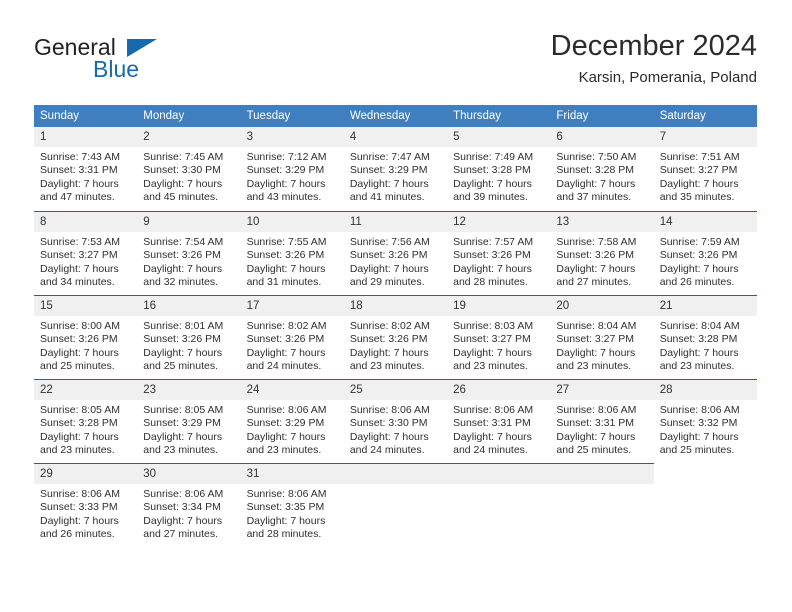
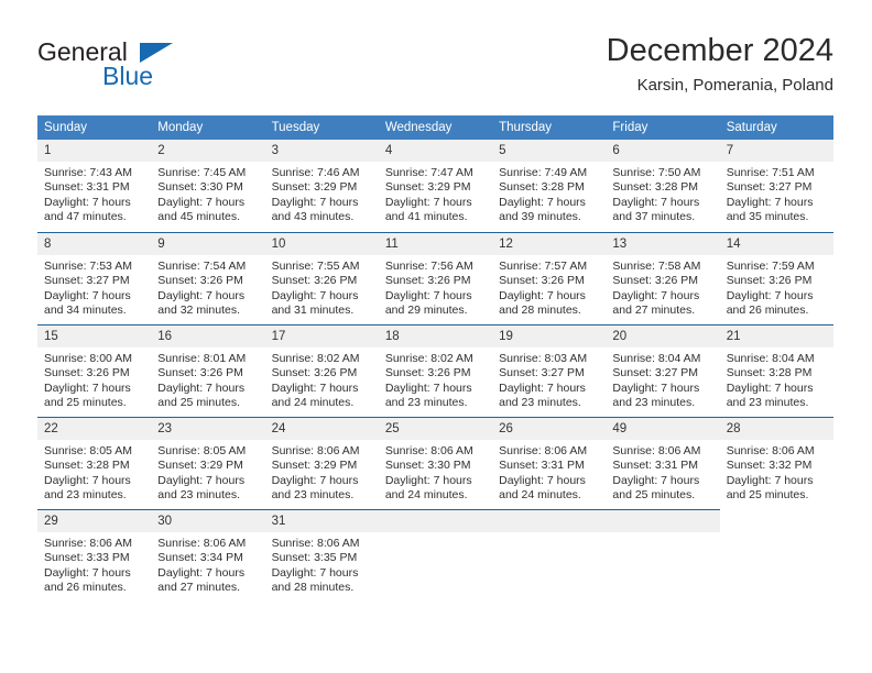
  General
  Blue
  December 2024
  Karsin, Pomerania, Poland
  Sunday	Monday	Tuesday	Wednesday	Thursday	Friday	Saturday
- 1Sunrise: 7:43 AMSunset: 3:31 PMDaylight: 7 hoursand 47 minutes.	2Sunrise: 7:45 AMSunset: 3:30 PMDaylight: 7 hoursand 45 minutes.	3Sunrise: 7:12 AMSunset: 3:29 PMDaylight: 7 hoursand 43 minutes.	4Sunrise: 7:47 AMSunset: 3:29 PMDaylight: 7 hoursand 41 minutes.	5Sunrise: 7:49 AMSunset: 3:28 PMDaylight: 7 hoursand 39 minutes.	6Sunrise: 7:50 AMSunset: 3:28 PMDaylight: 7 hoursand 37 minutes.	7Sunrise: 7:51 AMSunset: 3:27 PMDaylight: 7 hoursand 35 minutes.
+ 1Sunrise: 7:43 AMSunset: 3:31 PMDaylight: 7 hoursand 47 minutes.	2Sunrise: 7:45 AMSunset: 3:30 PMDaylight: 7 hoursand 45 minutes.	3Sunrise: 7:46 AMSunset: 3:29 PMDaylight: 7 hoursand 43 minutes.	4Sunrise: 7:47 AMSunset: 3:29 PMDaylight: 7 hoursand 41 minutes.	5Sunrise: 7:49 AMSunset: 3:28 PMDaylight: 7 hoursand 39 minutes.	6Sunrise: 7:50 AMSunset: 3:28 PMDaylight: 7 hoursand 37 minutes.	7Sunrise: 7:51 AMSunset: 3:27 PMDaylight: 7 hoursand 35 minutes.
  8Sunrise: 7:53 AMSunset: 3:27 PMDaylight: 7 hoursand 34 minutes.	9Sunrise: 7:54 AMSunset: 3:26 PMDaylight: 7 hoursand 32 minutes.	10Sunrise: 7:55 AMSunset: 3:26 PMDaylight: 7 hoursand 31 minutes.	11Sunrise: 7:56 AMSunset: 3:26 PMDaylight: 7 hoursand 29 minutes.	12Sunrise: 7:57 AMSunset: 3:26 PMDaylight: 7 hoursand 28 minutes.	13Sunrise: 7:58 AMSunset: 3:26 PMDaylight: 7 hoursand 27 minutes.	14Sunrise: 7:59 AMSunset: 3:26 PMDaylight: 7 hoursand 26 minutes.
  15Sunrise: 8:00 AMSunset: 3:26 PMDaylight: 7 hoursand 25 minutes.	16Sunrise: 8:01 AMSunset: 3:26 PMDaylight: 7 hoursand 25 minutes.	17Sunrise: 8:02 AMSunset: 3:26 PMDaylight: 7 hoursand 24 minutes.	18Sunrise: 8:02 AMSunset: 3:26 PMDaylight: 7 hoursand 23 minutes.	19Sunrise: 8:03 AMSunset: 3:27 PMDaylight: 7 hoursand 23 minutes.	20Sunrise: 8:04 AMSunset: 3:27 PMDaylight: 7 hoursand 23 minutes.	21Sunrise: 8:04 AMSunset: 3:28 PMDaylight: 7 hoursand 23 minutes.
- 22Sunrise: 8:05 AMSunset: 3:28 PMDaylight: 7 hoursand 23 minutes.	23Sunrise: 8:05 AMSunset: 3:29 PMDaylight: 7 hoursand 23 minutes.	24Sunrise: 8:06 AMSunset: 3:29 PMDaylight: 7 hoursand 23 minutes.	25Sunrise: 8:06 AMSunset: 3:30 PMDaylight: 7 hoursand 24 minutes.	26Sunrise: 8:06 AMSunset: 3:31 PMDaylight: 7 hoursand 24 minutes.	27Sunrise: 8:06 AMSunset: 3:31 PMDaylight: 7 hoursand 25 minutes.	28Sunrise: 8:06 AMSunset: 3:32 PMDaylight: 7 hoursand 25 minutes.
+ 22Sunrise: 8:05 AMSunset: 3:28 PMDaylight: 7 hoursand 23 minutes.	23Sunrise: 8:05 AMSunset: 3:29 PMDaylight: 7 hoursand 23 minutes.	24Sunrise: 8:06 AMSunset: 3:29 PMDaylight: 7 hoursand 23 minutes.	25Sunrise: 8:06 AMSunset: 3:30 PMDaylight: 7 hoursand 24 minutes.	26Sunrise: 8:06 AMSunset: 3:31 PMDaylight: 7 hoursand 24 minutes.	49Sunrise: 8:06 AMSunset: 3:31 PMDaylight: 7 hoursand 25 minutes.	28Sunrise: 8:06 AMSunset: 3:32 PMDaylight: 7 hoursand 25 minutes.
  29Sunrise: 8:06 AMSunset: 3:33 PMDaylight: 7 hoursand 26 minutes.	30Sunrise: 8:06 AMSunset: 3:34 PMDaylight: 7 hoursand 27 minutes.	31Sunrise: 8:06 AMSunset: 3:35 PMDaylight: 7 hoursand 28 minutes.
